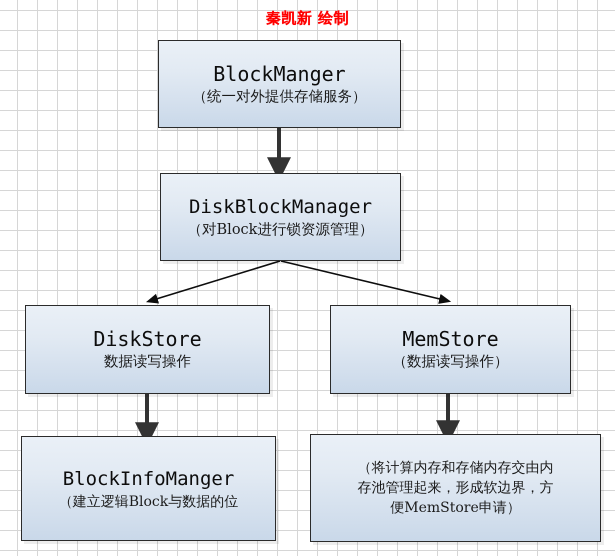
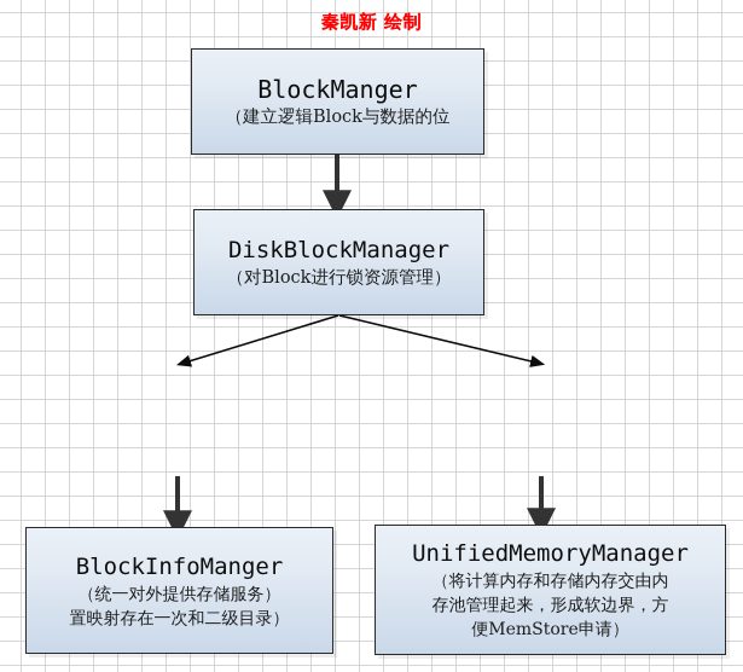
  秦凯新 绘制
  BlockManger
- （统一对外提供存储服务）
+ （建立逻辑Block与数据的位
  DiskBlockManager
  （对Block进行锁资源管理）
- DiskStore
- 数据读写操作
- MemStore
- （数据读写操作）
  BlockInfoManger
- （建立逻辑Block与数据的位
+ （统一对外提供存储服务）
+ 置映射存在一次和二级目录）
+ UnifiedMemoryManager
  （将计算内存和存储内存交由内
  存池管理起来，形成软边界，方
  便MemStore申请）
